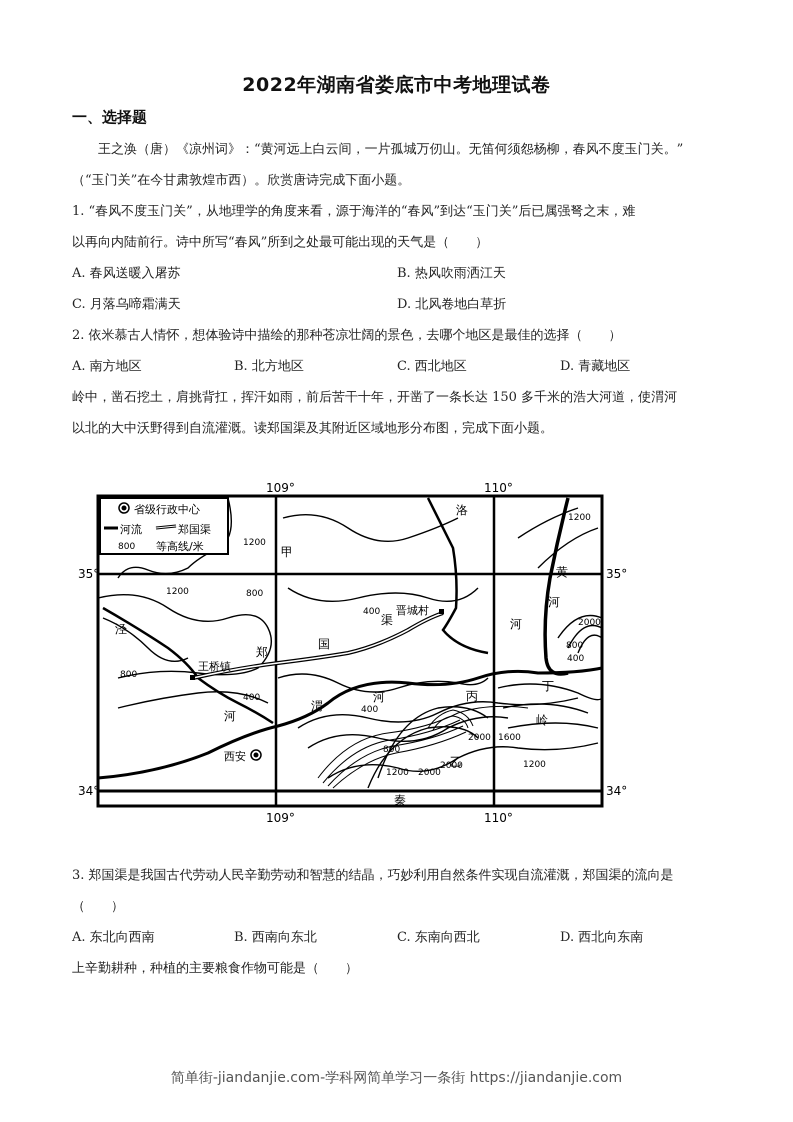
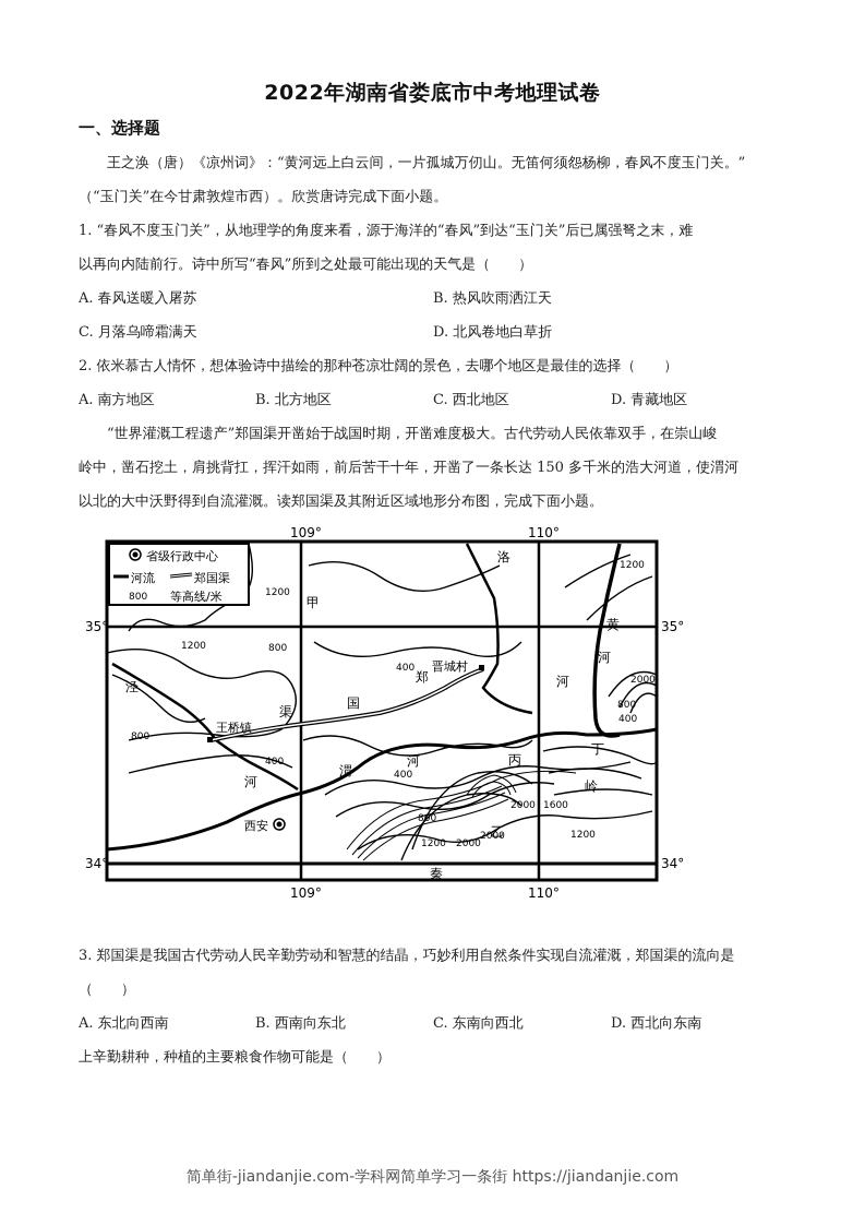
  2022年湖南省娄底市中考地理试卷
  一、选择题
  王之涣（唐）《凉州词》：“黄河远上白云间，一片孤城万仞山。无笛何须怨杨柳，春风不度玉门关。”
  （“玉门关”在今甘肃敦煌市西）。欣赏唐诗完成下面小题。
  1. “春风不度玉门关”，从地理学的角度来看，源于海洋的“春风”到达“玉门关”后已属强弩之末，难
  以再向内陆前行。诗中所写“春风”所到之处最可能出现的天气是（ ）
  A. 春风送暖入屠苏
  B. 热风吹雨洒江天
  C. 月落乌啼霜满天
  D. 北风卷地白草折
  2. 依米慕古人情怀，想体验诗中描绘的那种苍凉壮阔的景色，去哪个地区是最佳的选择（ ）
  A. 南方地区
  B. 北方地区
  C. 西北地区
  D. 青藏地区
+ “世界灌溉工程遗产”郑国渠开凿始于战国时期，开凿难度极大。古代劳动人民依靠双手，在崇山峻
  岭中，凿石挖土，肩挑背扛，挥汗如雨，前后苦干十年，开凿了一条长达 150 多千米的浩大河道，使渭河
  以北的大中沃野得到自流灌溉。读郑国渠及其附近区域地形分布图，完成下面小题。
  省级行政中心
  河流
  郑国渠
  800
  等高线/米
  109°
  110°
  109°
  110°
  35°
  35°
  34°
  34°
  王桥镇
  西安
  晋城村
  甲
  乙
  丙
  丁
  泾
  河
  渭
  河
  洛
  河
  黄
  河
- 郑
+ 渠
  国
- 渠
+ 郑
  秦
  岭
  1200
  1200
  800
  400
  1200
  800
  400
  400
  800
  400
  2000
  800
  1200
  2000
  2000
  1600
  1200
  2000
  3. 郑国渠是我国古代劳动人民辛勤劳动和智慧的结晶，巧妙利用自然条件实现自流灌溉，郑国渠的流向是
  （ ）
  A. 东北向西南
  B. 西南向东北
  C. 东南向西北
  D. 西北向东南
  上辛勤耕种，种植的主要粮食作物可能是（ ）
  简单街-jiandanjie.com-学科网简单学习一条街 https://jiandanjie.com
